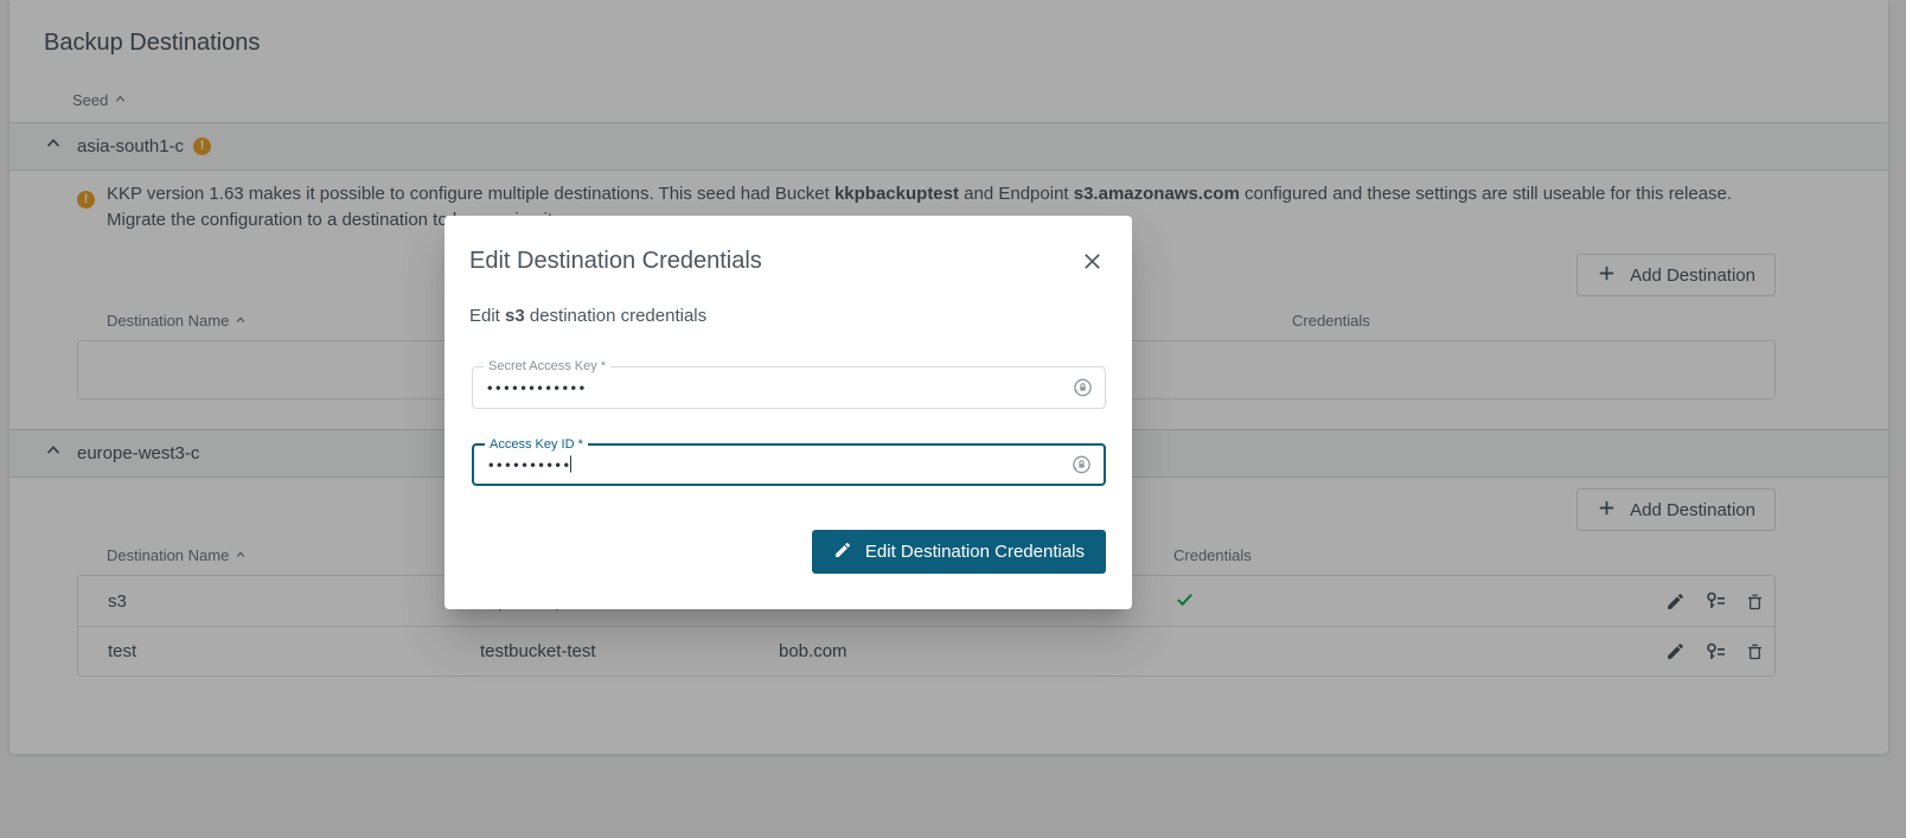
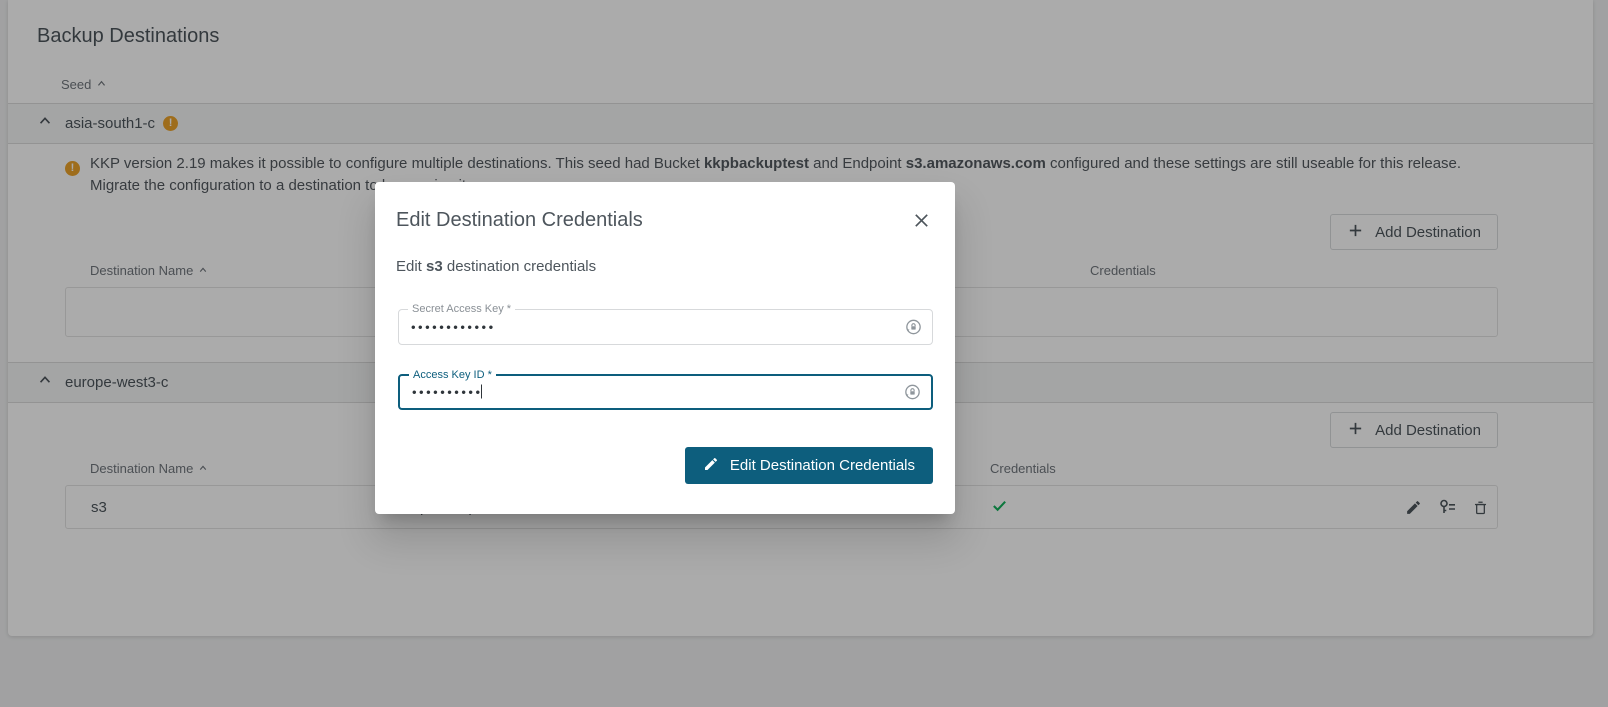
  Backup Destinations
  Seed
  asia-south1-c
  !
  !
- KKP version 1.63 makes it possible to configure multiple destinations. This seed had Bucket kkpbackuptest and Endpoint s3.amazonaws.com configured and these settings are still useable for this release. Migrate the configuration to a destination to
+ KKP version 2.19 makes it possible to configure multiple destinations. This seed had Bucket kkpbackuptest and Endpoint s3.amazonaws.com configured and these settings are still useable for this release. Migrate the configuration to a destination to
  Add Destination
  Destination Name
  Credentials
  europe-west3-c
  Add Destination
  Destination Name
  Credentials
  s3
- test
- testbucket-test
- bob.com
  Edit Destination Credentials
  Edit s3 destination credentials
  Secret Access Key *
  ••••••••••••
  Access Key ID *
  ••••••••••
  Edit Destination Credentials
